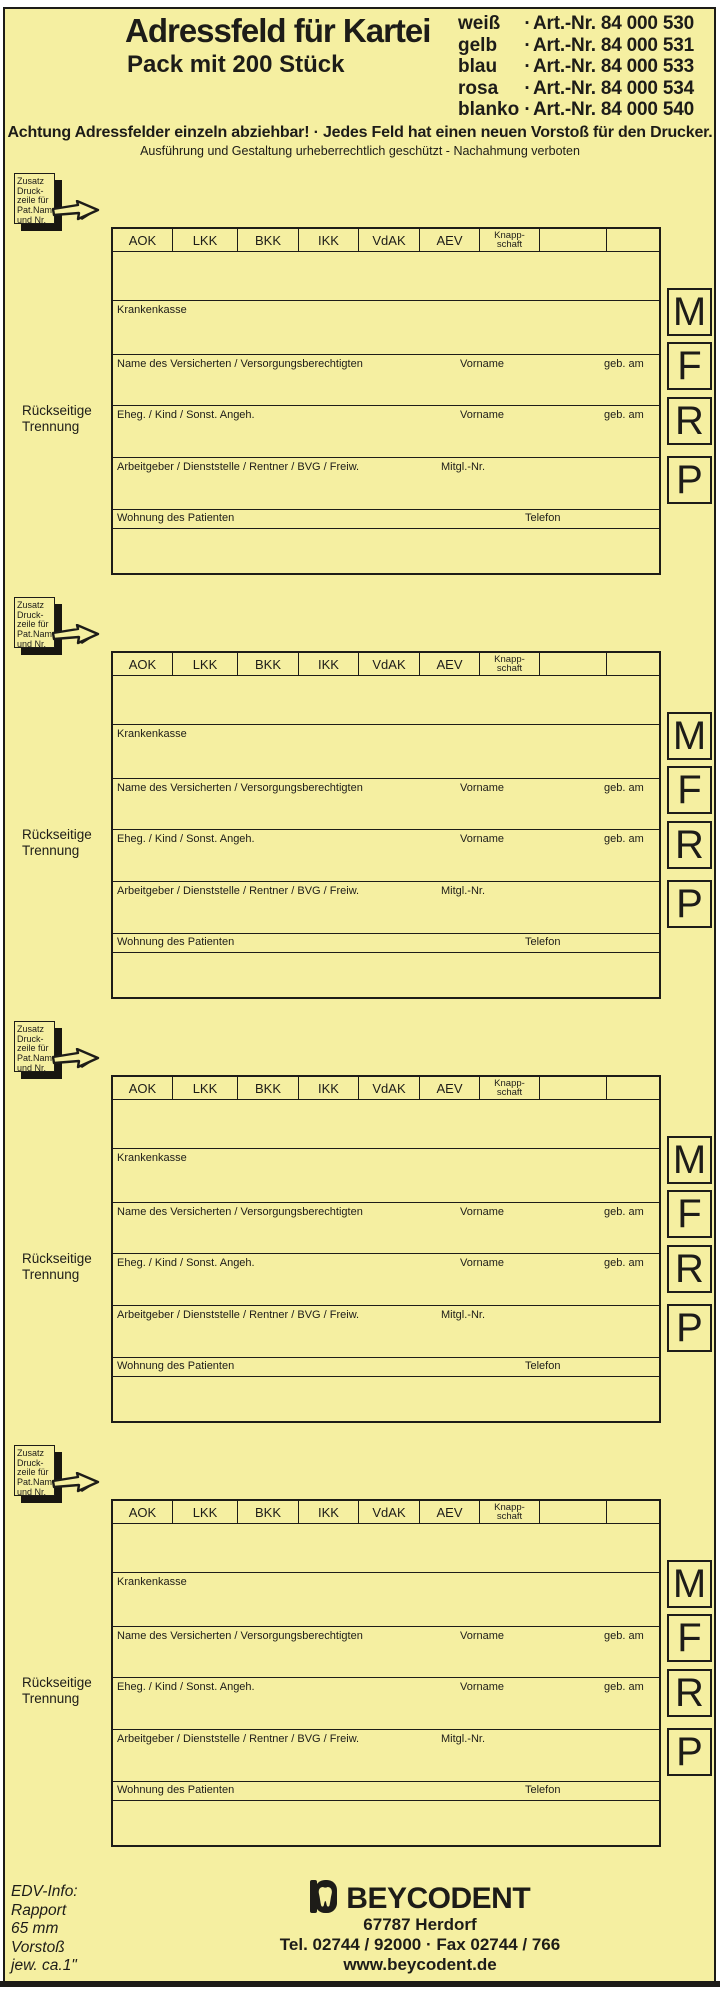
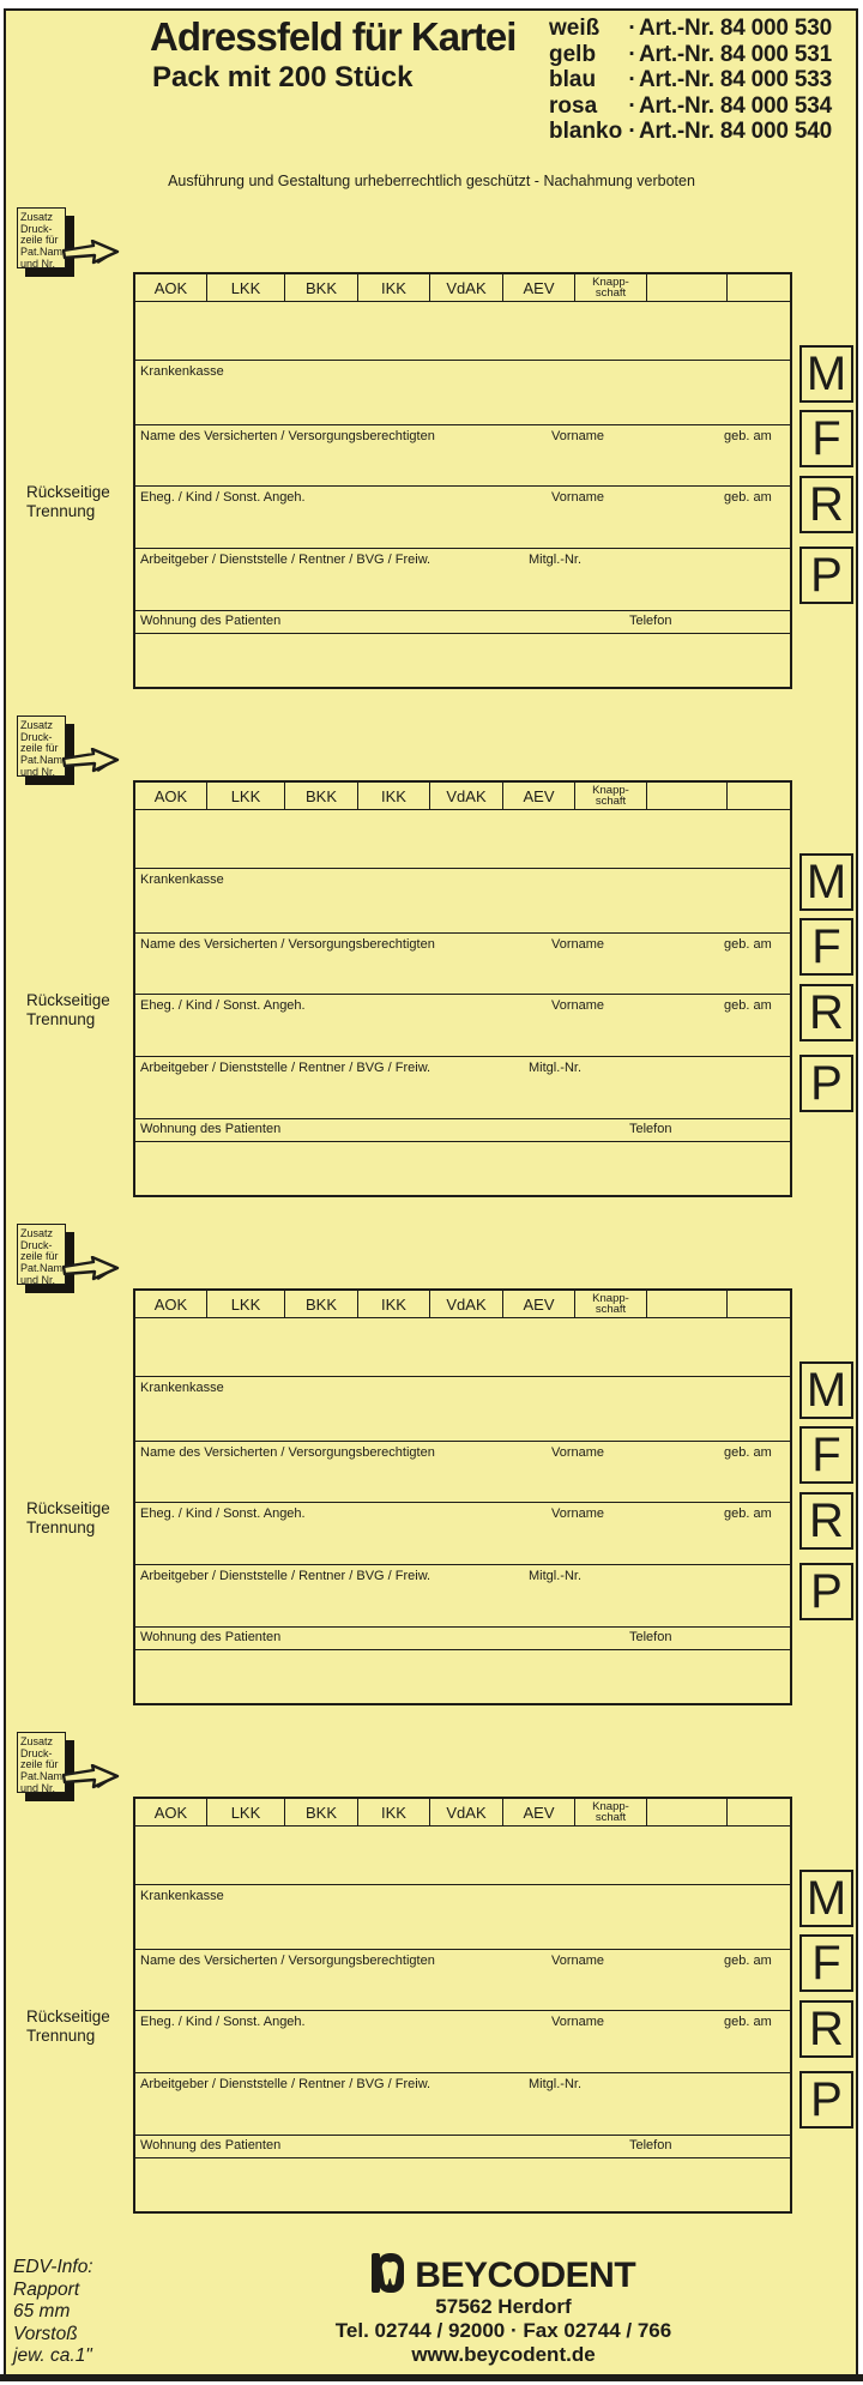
  Adressfeld für Kartei
  Pack mit 200 Stück
  weiß
  ·
  Art.-Nr. 84 000 530
  gelb
  ·
  Art.-Nr. 84 000 531
  blau
  ·
  Art.-Nr. 84 000 533
  rosa
  ·
  Art.-Nr. 84 000 534
  blanko
  ·
  Art.-Nr. 84 000 540
- Achtung Adressfelder einzeln abziehbar! · Jedes Feld hat einen neuen Vorstoß für den Drucker.
  Ausführung und Gestaltung urheberrechtlich geschützt - Nachahmung verboten
  Zusatz
  Druck-
  zeile für
  Pat.Nam
  und Nr.
  Rückseitige
  Trennung
  AOK
  LKK
  BKK
  IKK
  VdAK
  AEV
  Knapp-
  schaft
  Krankenkasse
  Name des Versicherten / Versorgungsberechtigten
  Vorname
  geb. am
  Eheg. / Kind / Sonst. Angeh.
  Vorname
  geb. am
  Arbeitgeber / Dienststelle / Rentner / BVG / Freiw.
  Mitgl.-Nr.
  Wohnung des Patienten
  Telefon
  M
  F
  R
  P
  Zusatz
  Druck-
  zeile für
  Pat.Nam
  und Nr.
  Rückseitige
  Trennung
  AOK
  LKK
  BKK
  IKK
  VdAK
  AEV
  Knapp-
  schaft
  Krankenkasse
  Name des Versicherten / Versorgungsberechtigten
  Vorname
  geb. am
  Eheg. / Kind / Sonst. Angeh.
  Vorname
  geb. am
  Arbeitgeber / Dienststelle / Rentner / BVG / Freiw.
  Mitgl.-Nr.
  Wohnung des Patienten
  Telefon
  M
  F
  R
  P
  Zusatz
  Druck-
  zeile für
  Pat.Nam
  und Nr.
  Rückseitige
  Trennung
  AOK
  LKK
  BKK
  IKK
  VdAK
  AEV
  Knapp-
  schaft
  Krankenkasse
  Name des Versicherten / Versorgungsberechtigten
  Vorname
  geb. am
  Eheg. / Kind / Sonst. Angeh.
  Vorname
  geb. am
  Arbeitgeber / Dienststelle / Rentner / BVG / Freiw.
  Mitgl.-Nr.
  Wohnung des Patienten
  Telefon
  M
  F
  R
  P
  Zusatz
  Druck-
  zeile für
  Pat.Nam
  und Nr.
  Rückseitige
  Trennung
  AOK
  LKK
  BKK
  IKK
  VdAK
  AEV
  Knapp-
  schaft
  Krankenkasse
  Name des Versicherten / Versorgungsberechtigten
  Vorname
  geb. am
  Eheg. / Kind / Sonst. Angeh.
  Vorname
  geb. am
  Arbeitgeber / Dienststelle / Rentner / BVG / Freiw.
  Mitgl.-Nr.
  Wohnung des Patienten
  Telefon
  M
  F
  R
  P
  EDV-Info:
  Rapport
  65 mm
  Vorstoß
  jew. ca.1"
  BEYCODENT
- 67787 Herdorf
+ 57562 Herdorf
  Tel. 02744 / 92000 · Fax 02744 / 766
  www.beycodent.de
